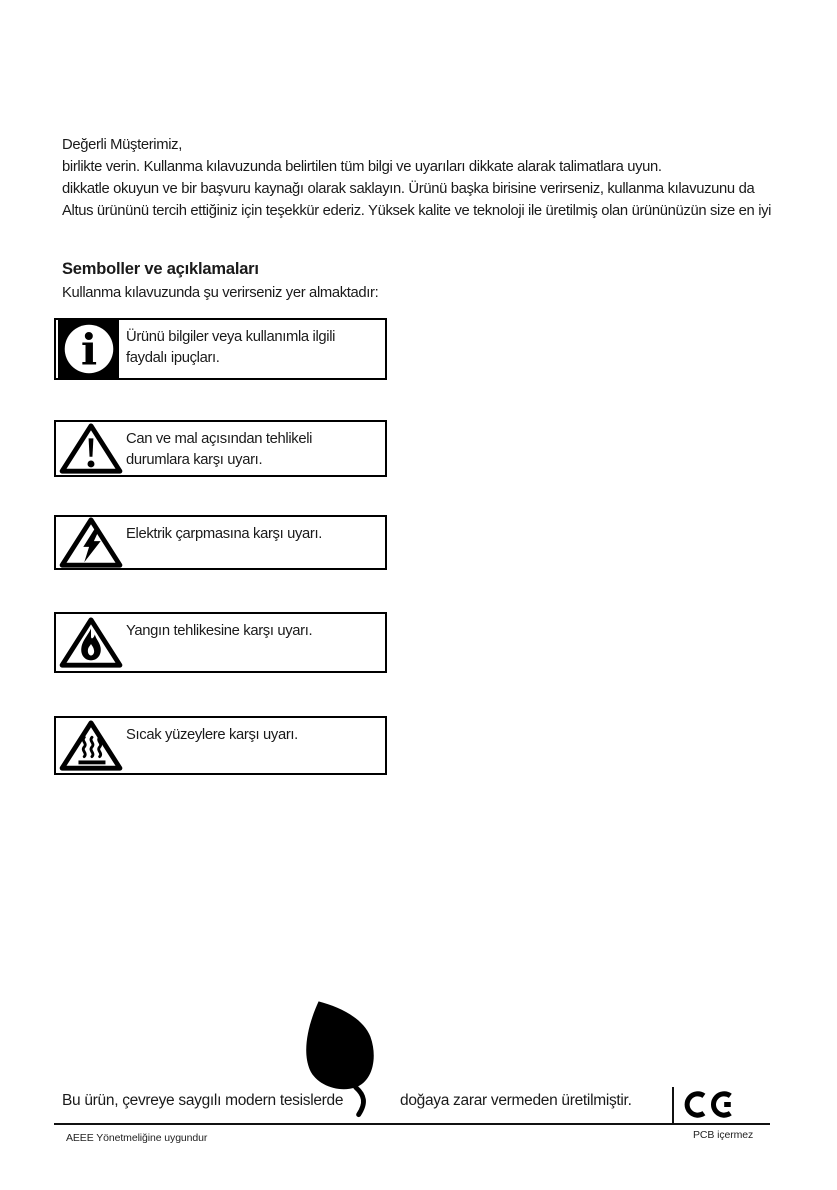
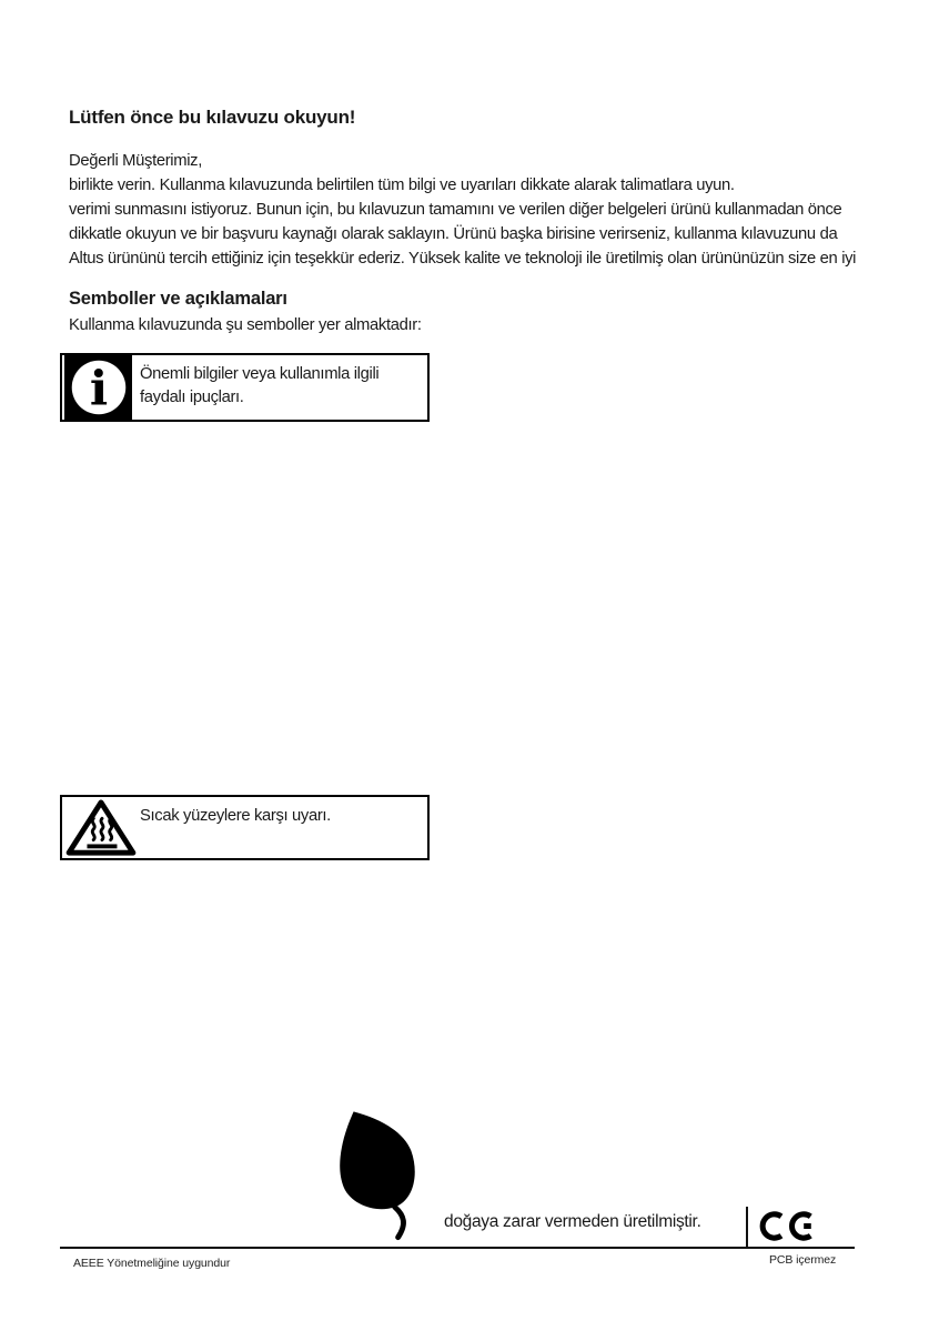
+ Lütfen önce bu kılavuzu okuyun!
  Değerli Müşterimiz,
  birlikte verin. Kullanma kılavuzunda belirtilen tüm bilgi ve uyarıları dikkate alarak talimatlara uyun.
+ verimi sunmasını istiyoruz. Bunun için, bu kılavuzun tamamını ve verilen diğer belgeleri ürünü kullanmadan önce
  dikkatle okuyun ve bir başvuru kaynağı olarak saklayın. Ürünü başka birisine verirseniz, kullanma kılavuzunu da
  Altus ürününü tercih ettiğiniz için teşekkür ederiz. Yüksek kalite ve teknoloji ile üretilmiş olan ürününüzün size en iyi
  Semboller ve açıklamaları
- Kullanma kılavuzunda şu verirseniz yer almaktadır:
+ Kullanma kılavuzunda şu semboller yer almaktadır:
  i
- Ürünü bilgiler veya kullanımla ilgili
+ Önemli bilgiler veya kullanımla ilgili
  faydalı ipuçları.
- Can ve mal açısından tehlikeli
- durumlara karşı uyarı.
- Elektrik çarpmasına karşı uyarı.
- Yangın tehlikesine karşı uyarı.
  Sıcak yüzeylere karşı uyarı.
- Bu ürün, çevreye saygılı modern tesislerde
  doğaya zarar vermeden üretilmiştir.
  AEEE Yönetmeliğine uygundur
  PCB içermez
